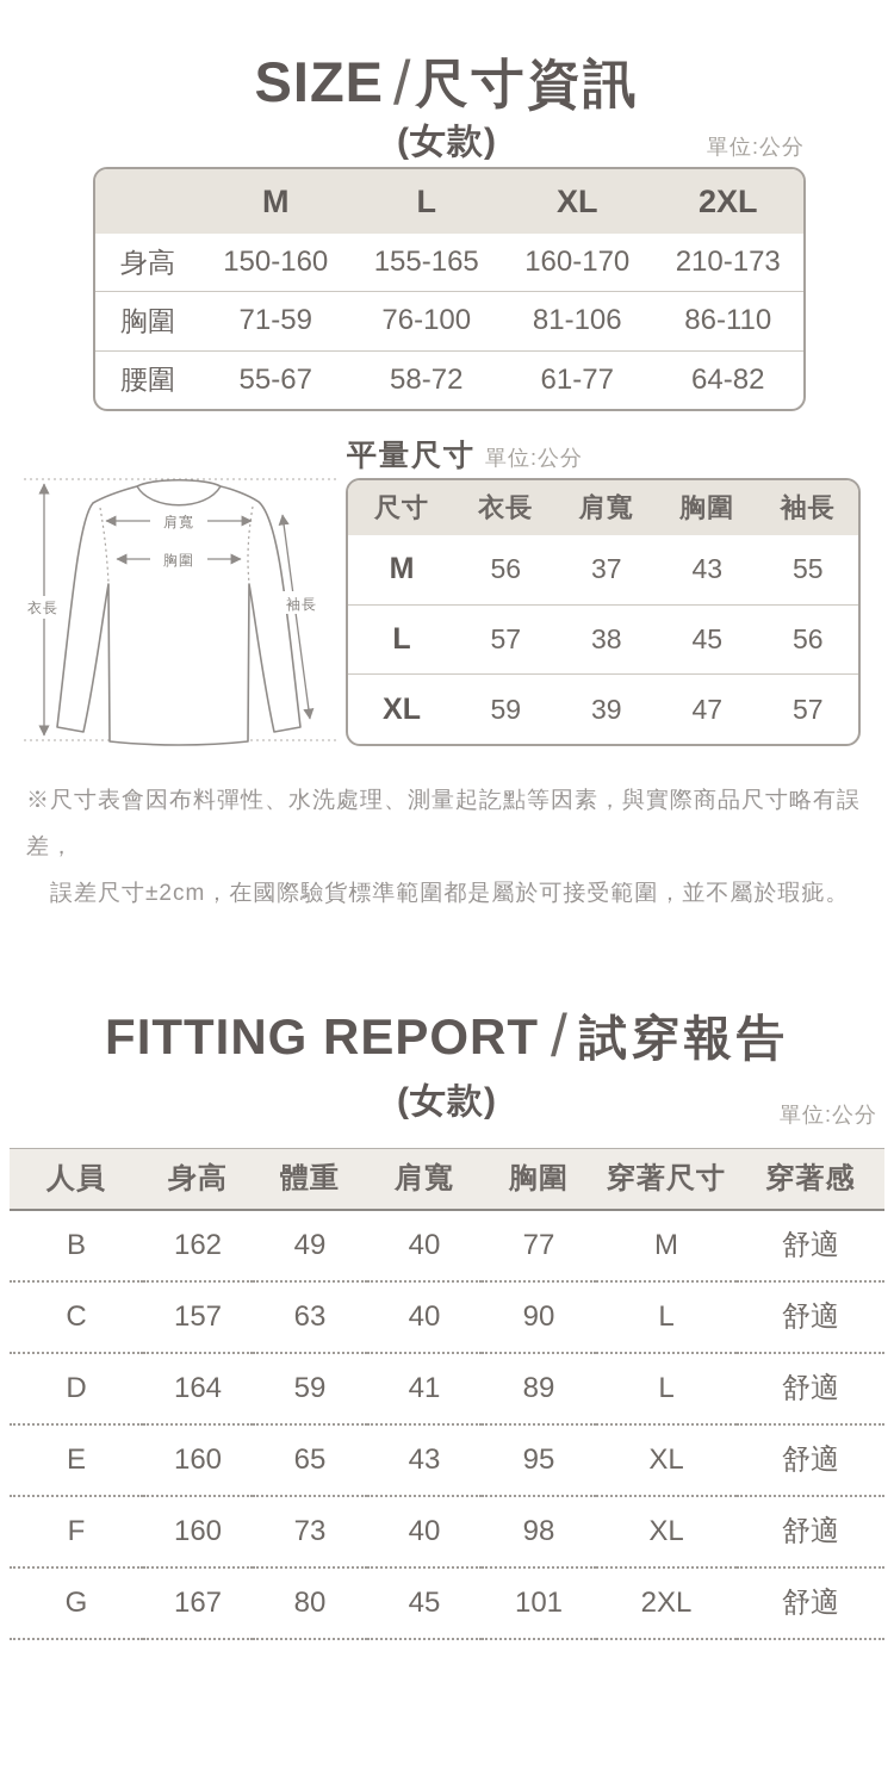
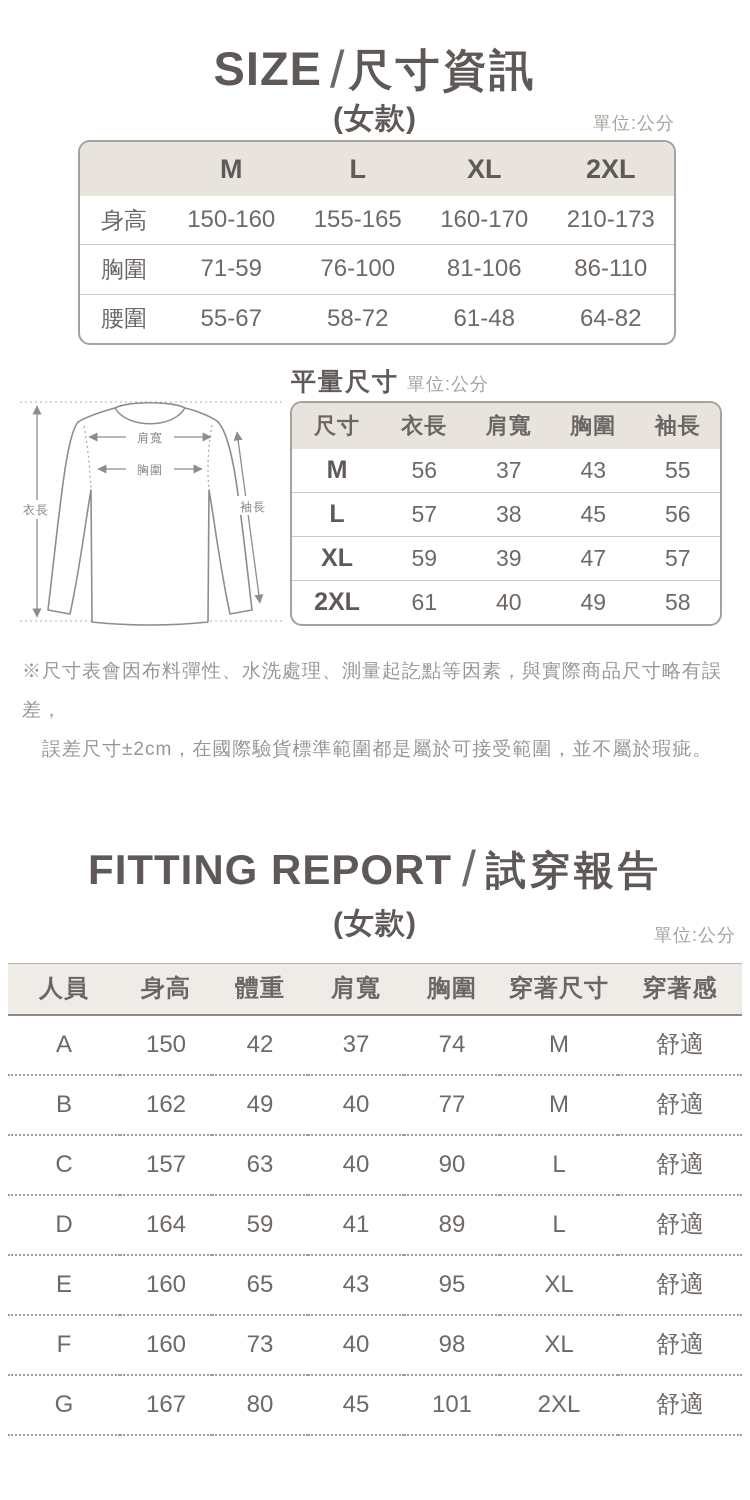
  SIZE /尺寸資訊
  (女款)
  單位:公分
  	M	L	XL	2XL
  身高	150-160	155-165	160-170	210-173
  胸圍	71-59	76-100	81-106	86-110
- 腰圍	55-67	58-72	61-77	64-82
+ 腰圍	55-67	58-72	61-48	64-82
  平量尺寸 單位:公分
  衣長
  肩寬
  胸圍
  袖長
  尺寸	衣長	肩寬	胸圍	袖長
  M	56	37	43	55
  L	57	38	45	56
  XL	59	39	47	57
+ 2XL	61	40	49	58
  ※尺寸表會因布料彈性、水洗處理、測量起訖點等因素，與實際商品尺寸略有誤差，
  誤差尺寸±2cm，在國際驗貨標準範圍都是屬於可接受範圍，並不屬於瑕疵。
  FITTING REPORT / 試穿報告
  (女款)
  單位:公分
  人員	身高	體重	肩寬	胸圍	穿著尺寸	穿著感
+ A	150	42	37	74	M	舒適
  B	162	49	40	77	M	舒適
  C	157	63	40	90	L	舒適
  D	164	59	41	89	L	舒適
  E	160	65	43	95	XL	舒適
  F	160	73	40	98	XL	舒適
  G	167	80	45	101	2XL	舒適
